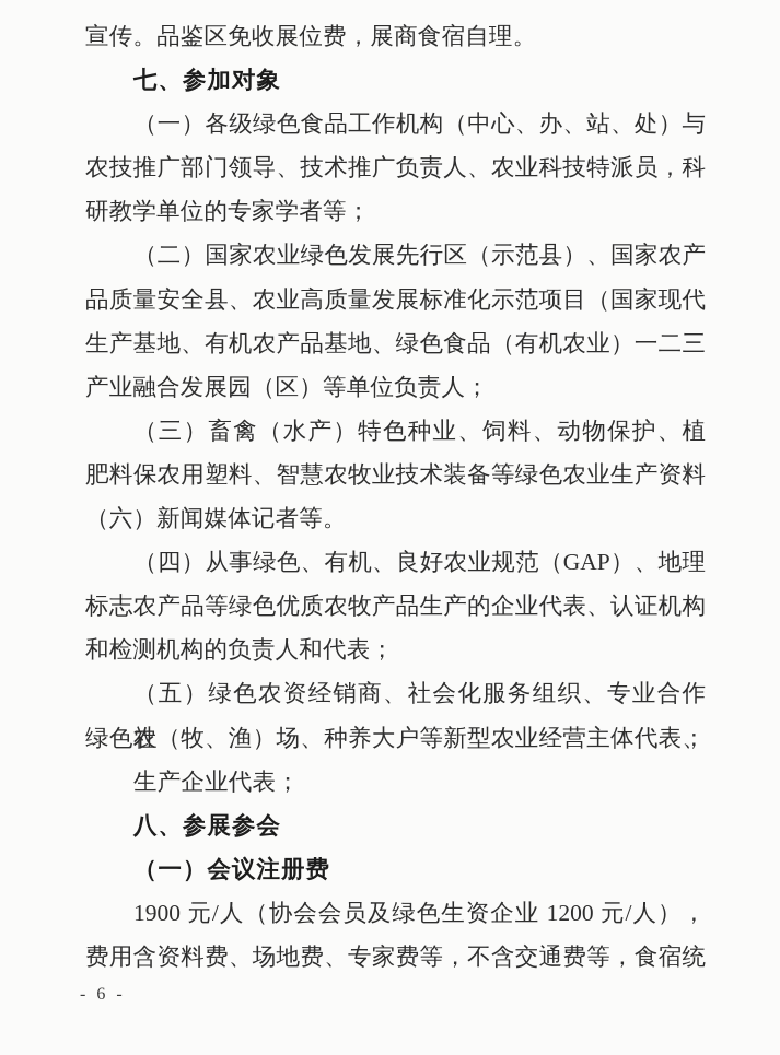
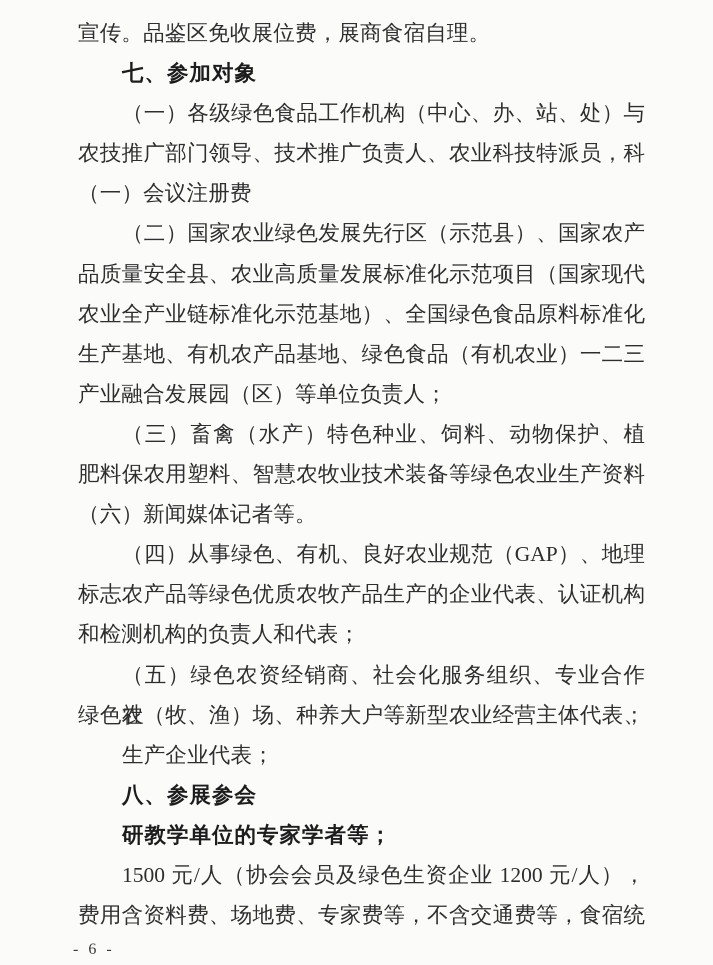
  宣传。品鉴区免收展位费，展商食宿自理。
  七、参加对象
  （一）各级绿色食品工作机构（中心、办、站、处）与
  农技推广部门领导、技术推广负责人、农业科技特派员，科
- 研教学单位的专家学者等；
+ （一）会议注册费
  （二）国家农业绿色发展先行区（示范县）、国家农产
  品质量安全县、农业高质量发展标准化示范项目（国家现代
+ 农业全产业链标准化示范基地）、全国绿色食品原料标准化
  生产基地、有机农产品基地、绿色食品（有机农业）一二三
  产业融合发展园（区）等单位负责人；
  （三）畜禽（水产）特色种业、饲料、动物保护、植保、
  肥料、农用塑料、智慧农牧业技术装备等绿色农业生产资料
  （六）新闻媒体记者等。
  （四）从事绿色、有机、良好农业规范（GAP）、地理
  标志农产品等绿色优质农牧产品生产的企业代表、认证机构
  和检测机构的负责人和代表；
  （五）绿色农资经销商、社会化服务组织、专业合作社、
  绿色农（牧、渔）场、种养大户等新型农业经营主体代表；
  生产企业代表；
  八、参展参会
- （一）会议注册费
+ 研教学单位的专家学者等；
- 1900 元/人（协会会员及绿色生资企业 1200 元/人），
+ 1500 元/人（协会会员及绿色生资企业 1200 元/人），
  费用含资料费、场地费、专家费等，不含交通费等，食宿统
  - 6 -
